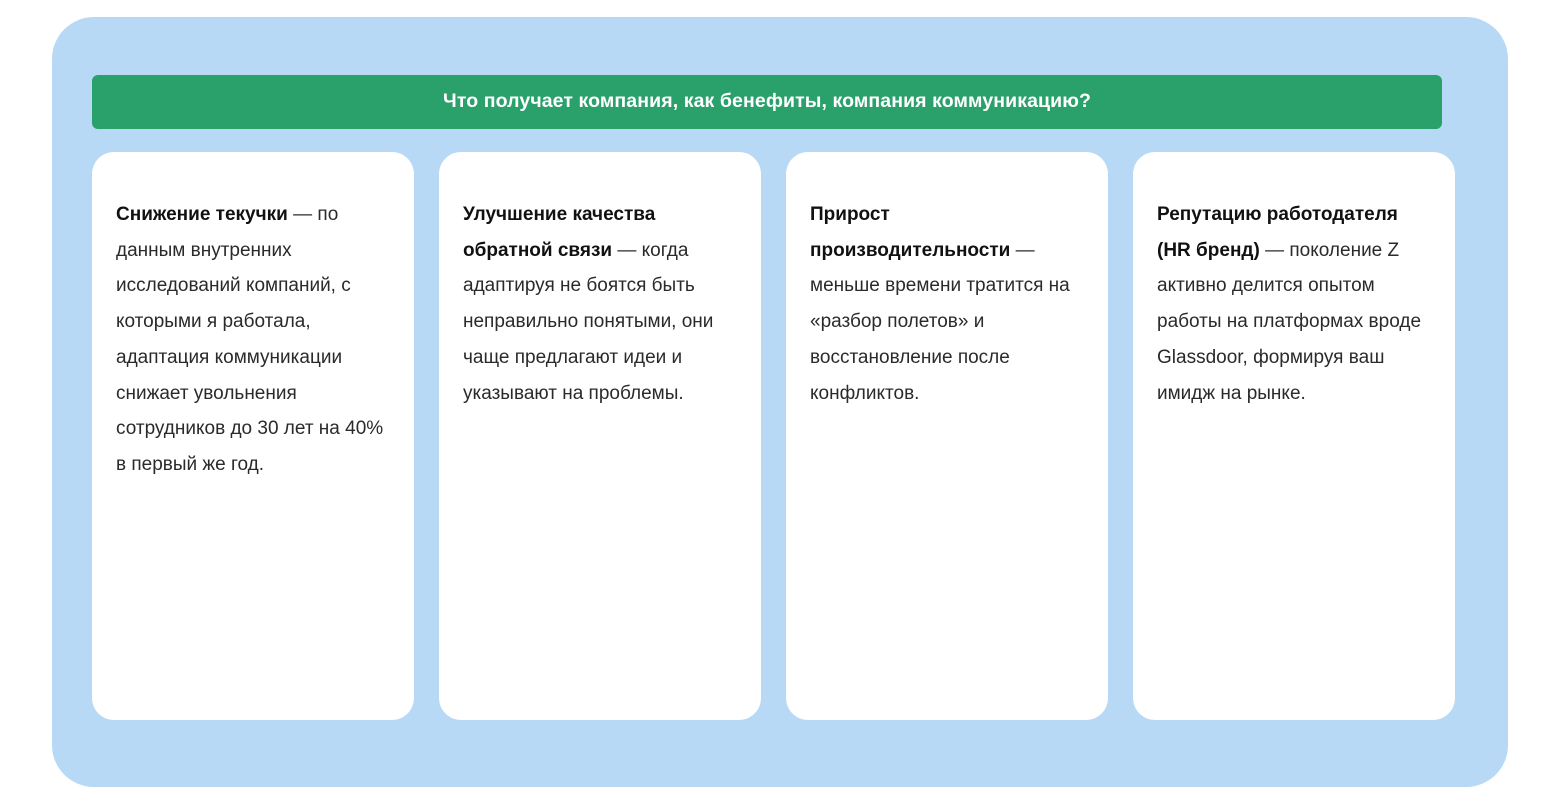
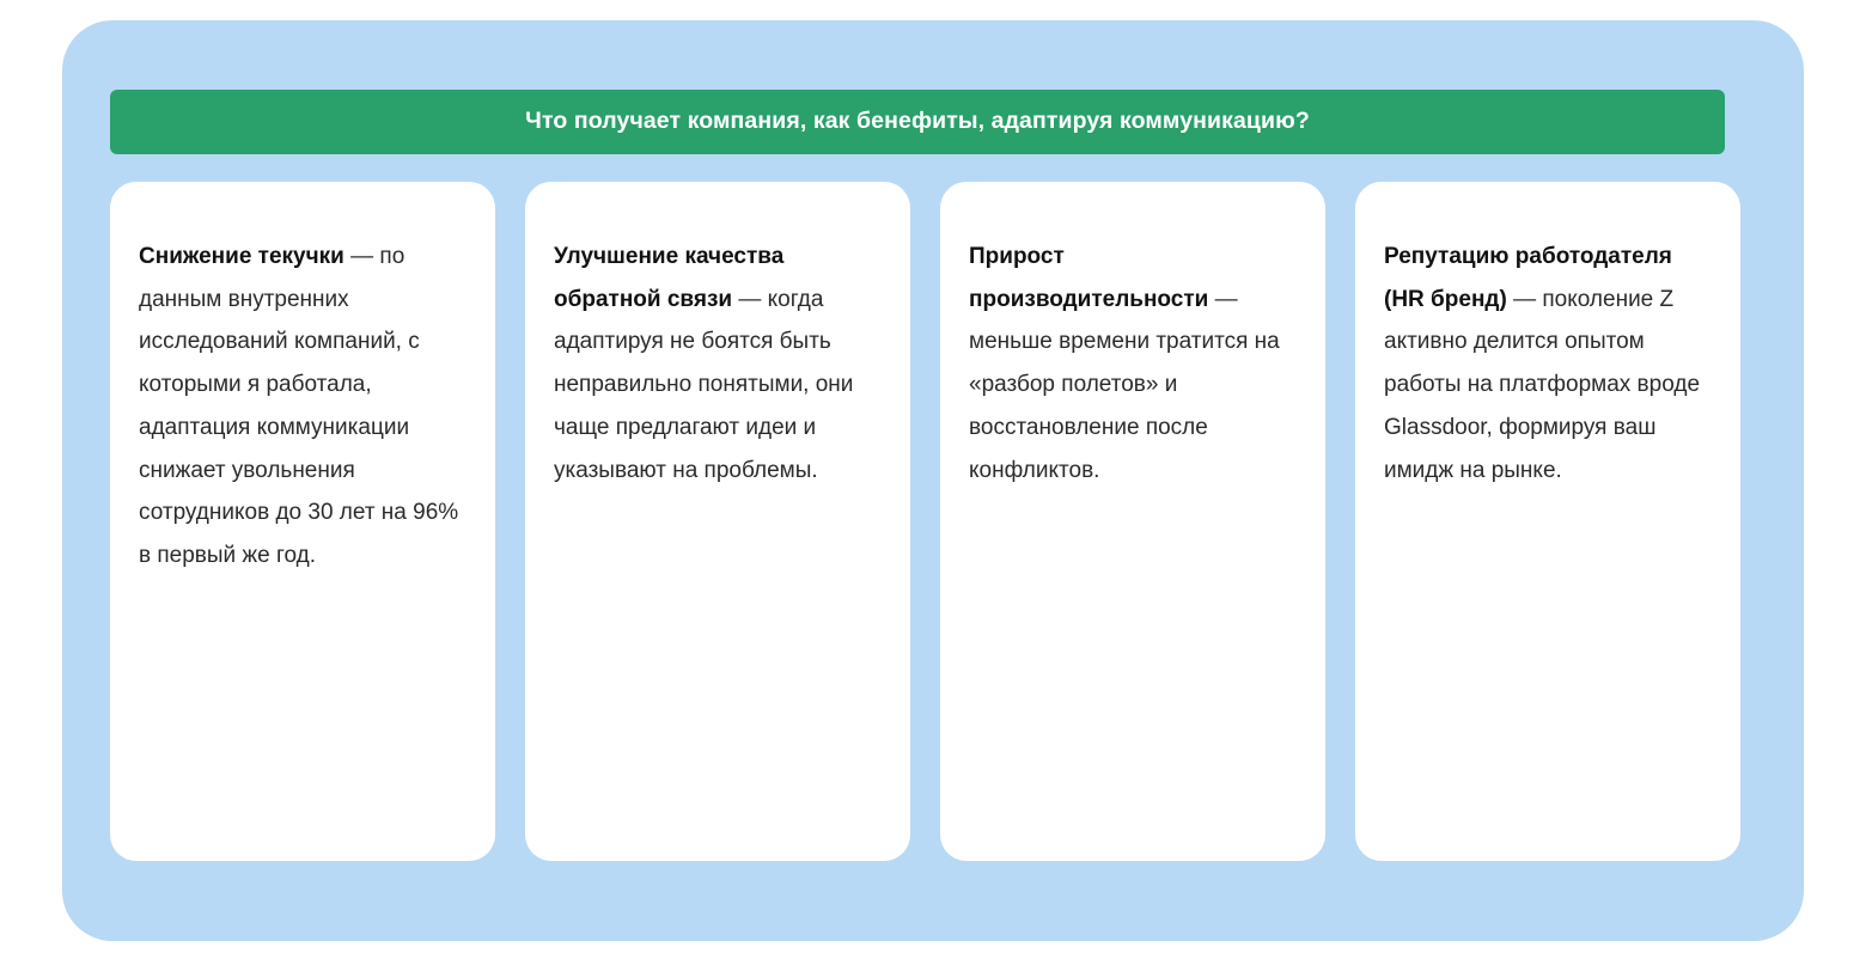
- Что получает компания, как бенефиты, компания коммуникацию?
+ Что получает компания, как бенефиты, адаптируя коммуникацию?
- Снижение текучки — по данным внутренних исследований компаний, с которыми я работала, адаптация коммуникации снижает увольнения сотрудников до 30 лет на 40% в первый же год.
+ Снижение текучки — по данным внутренних исследований компаний, с которыми я работала, адаптация коммуникации снижает увольнения сотрудников до 30 лет на 96% в первый же год.
  Улучшение качества обратной связи — когда адаптируя не боятся быть неправильно понятыми, они чаще предлагают идеи и указывают на проблемы.
  Прирост производительности — меньше времени тратится на «разбор полетов» и восстановление после конфликтов.
  Репутацию работодателя (HR бренд) — поколение Z активно делится опытом работы на платформах вроде Glassdoor, формируя ваш имидж на рынке.
